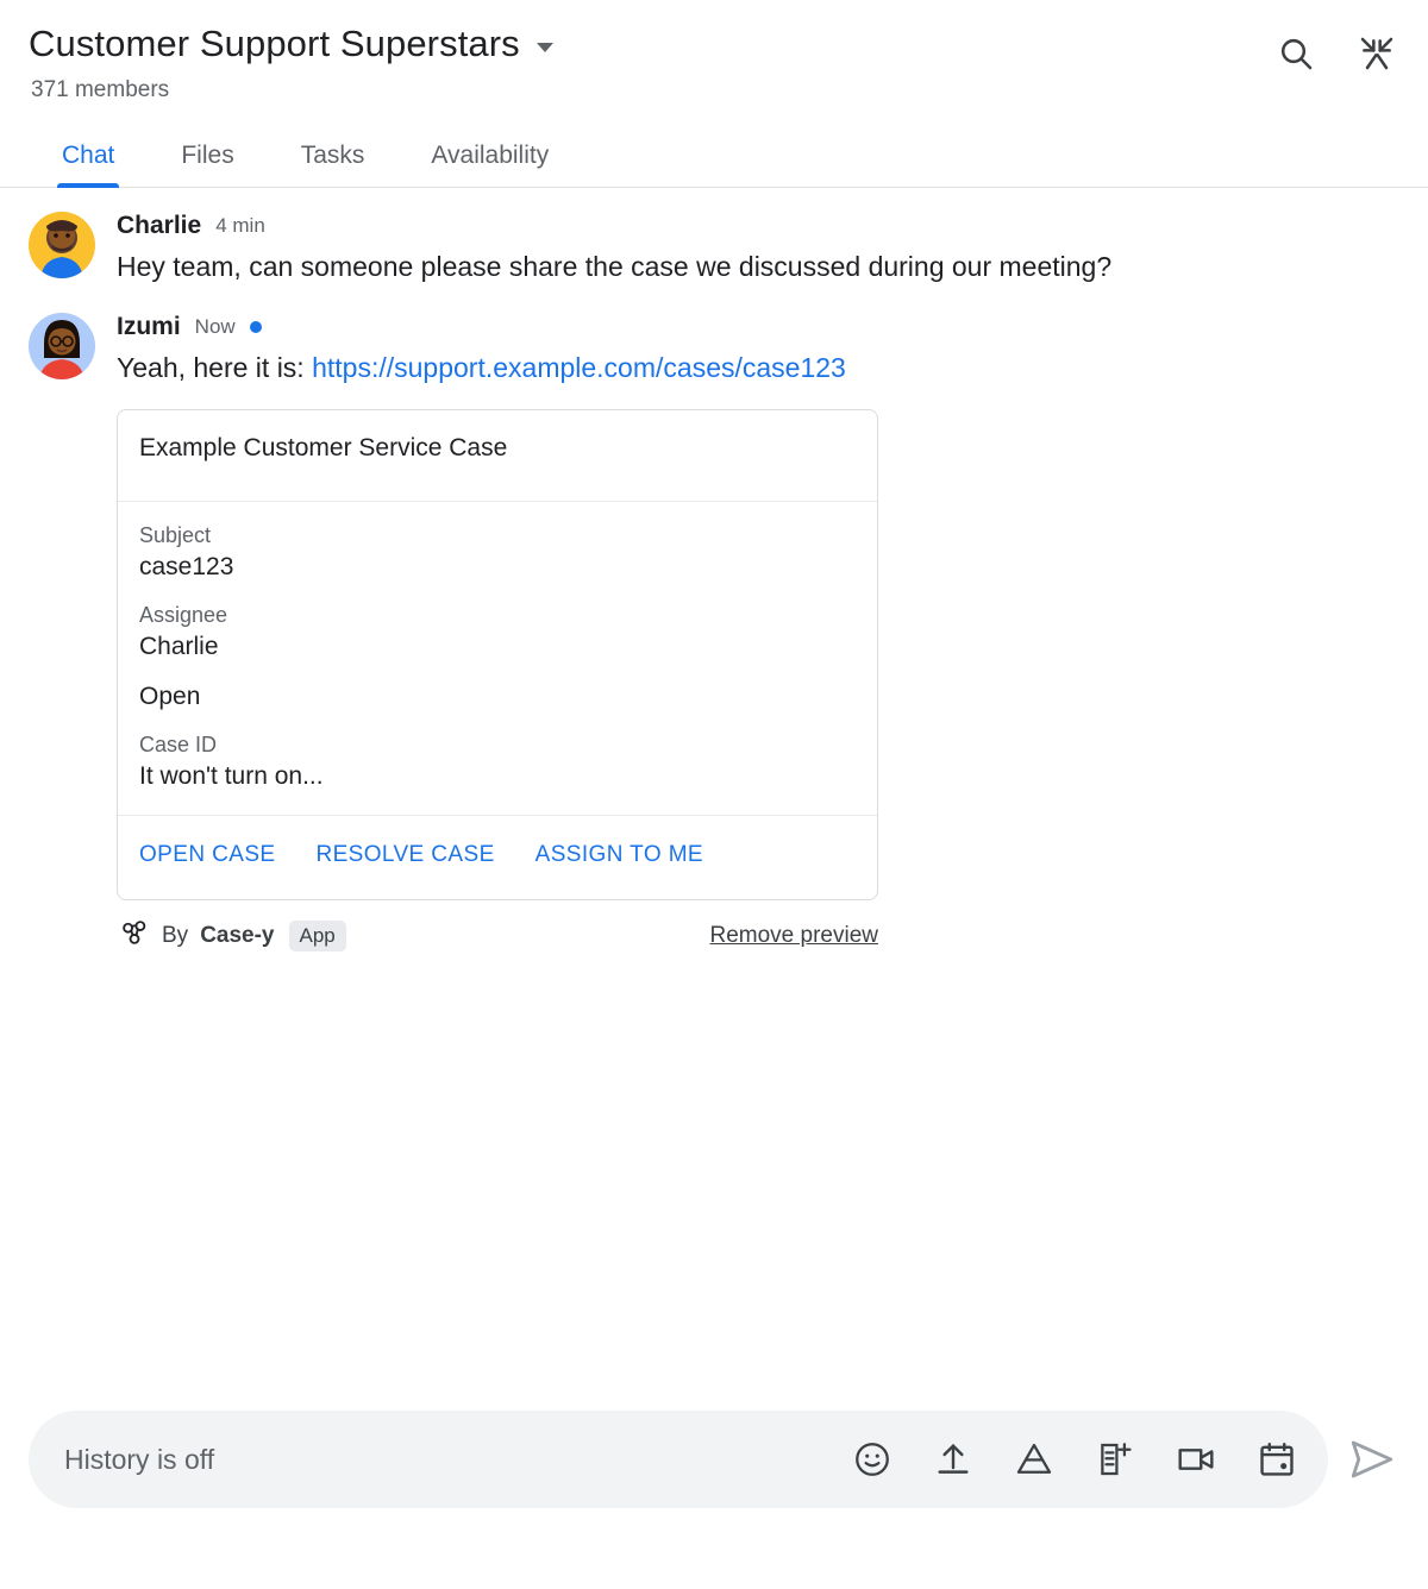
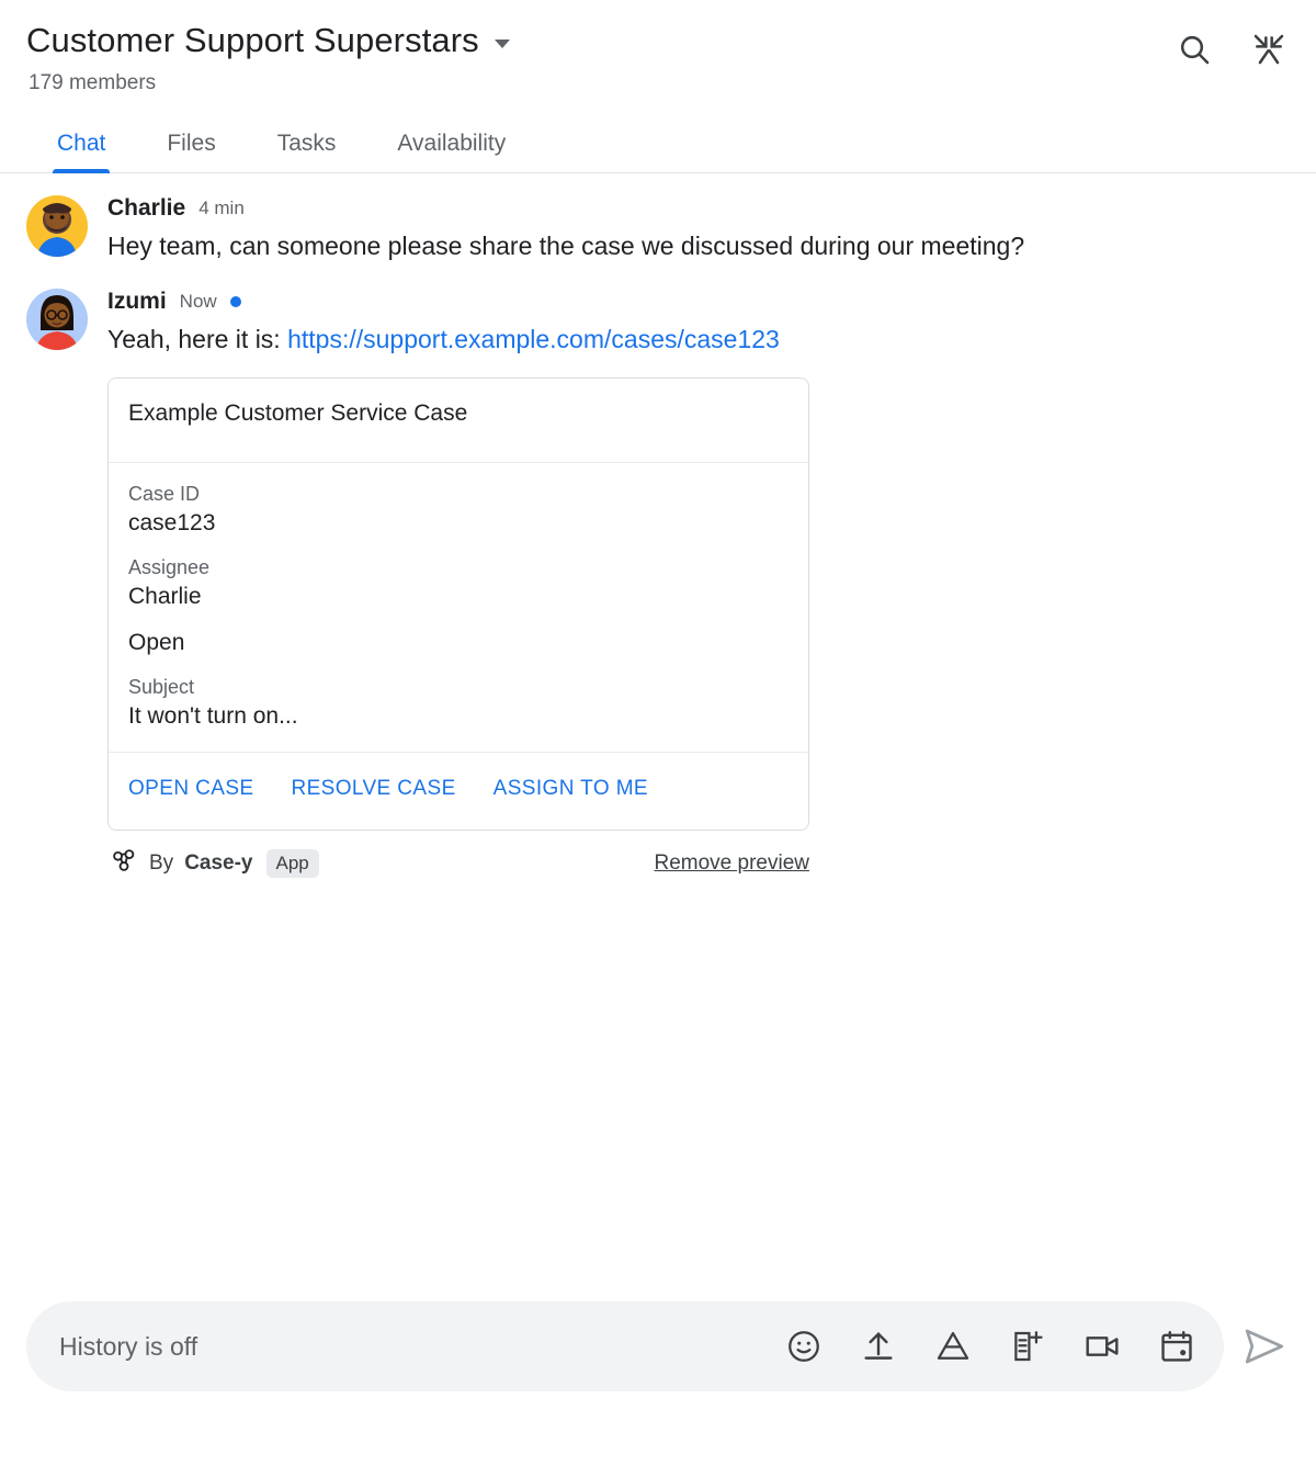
  Customer Support Superstars
- 371 members
+ 179 members
  Chat
  Files
  Tasks
  Availability
  Charlie
  4 min
  Hey team, can someone please share the case we discussed during our meeting?
  Izumi
  Now
  Yeah, here it is: https://support.example.com/cases/case123
  Example Customer Service Case
- Subject
+ Case ID
  case123
  Assignee
  Charlie
  Open
- Case ID
+ Subject
  It won't turn on...
  OPEN CASE
  RESOLVE CASE
  ASSIGN TO ME
  By
  Case-y
  App
  Remove preview
  History is off
